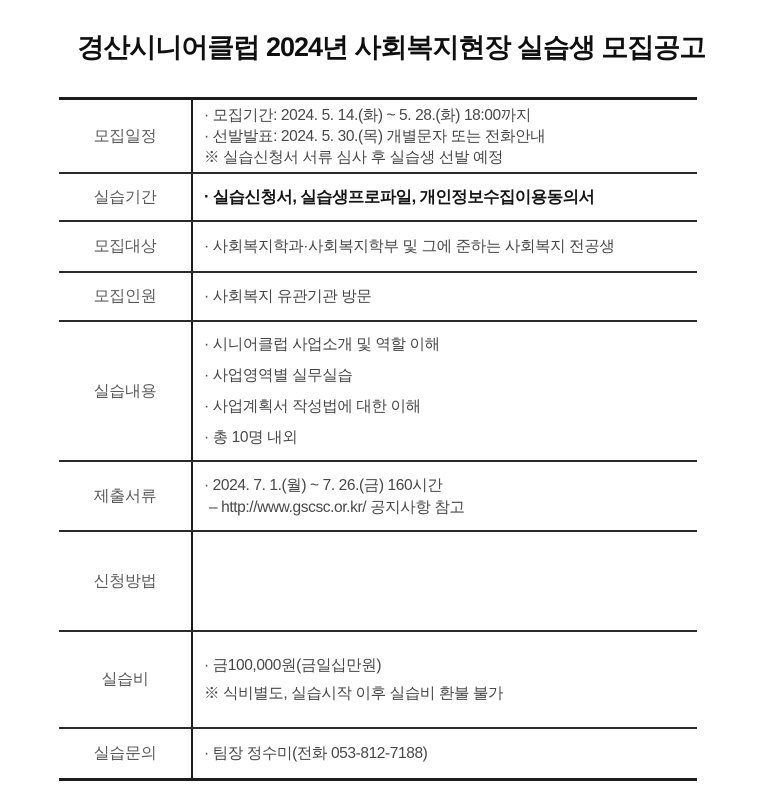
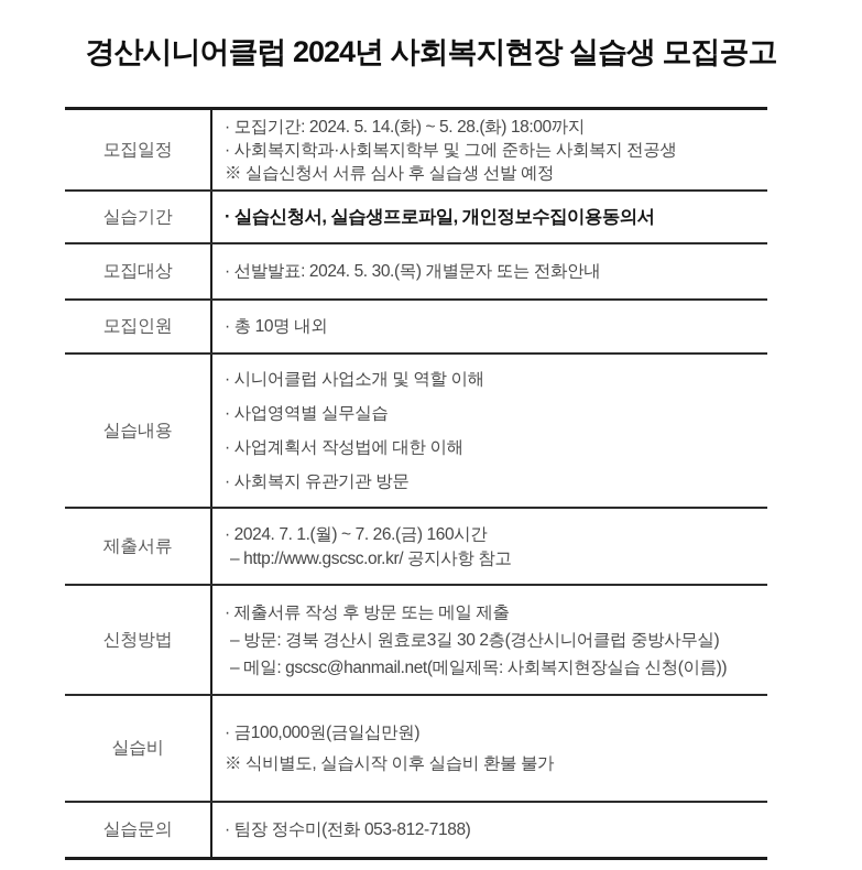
  경산시니어클럽 2024년 사회복지현장 실습생 모집공고
  모집일정
  · 모집기간: 2024. 5. 14.(화) ~ 5. 28.(화) 18:00까지
- · 선발발표: 2024. 5. 30.(목) 개별문자 또는 전화안내
+ · 사회복지학과·사회복지학부 및 그에 준하는 사회복지 전공생
  ※ 실습신청서 서류 심사 후 실습생 선발 예정
  실습기간
  · 실습신청서, 실습생프로파일, 개인정보수집이용동의서
  모집대상
- · 사회복지학과·사회복지학부 및 그에 준하는 사회복지 전공생
+ · 선발발표: 2024. 5. 30.(목) 개별문자 또는 전화안내
  모집인원
- · 사회복지 유관기관 방문
+ · 총 10명 내외
  실습내용
  · 시니어클럽 사업소개 및 역할 이해
  · 사업영역별 실무실습
  · 사업계획서 작성법에 대한 이해
- · 총 10명 내외
+ · 사회복지 유관기관 방문
  제출서류
  · 2024. 7. 1.(월) ~ 7. 26.(금) 160시간
  – http://www.gscsc.or.kr/ 공지사항 참고
  신청방법
+ · 제출서류 작성 후 방문 또는 메일 제출
+ – 방문: 경북 경산시 원효로3길 30 2층(경산시니어클럽 중방사무실)
+ – 메일: gscsc@hanmail.net(메일제목: 사회복지현장실습 신청(이름))
  실습비
  · 금100,000원(금일십만원)
  ※ 식비별도, 실습시작 이후 실습비 환불 불가
  실습문의
  · 팀장 정수미(전화 053-812-7188)
